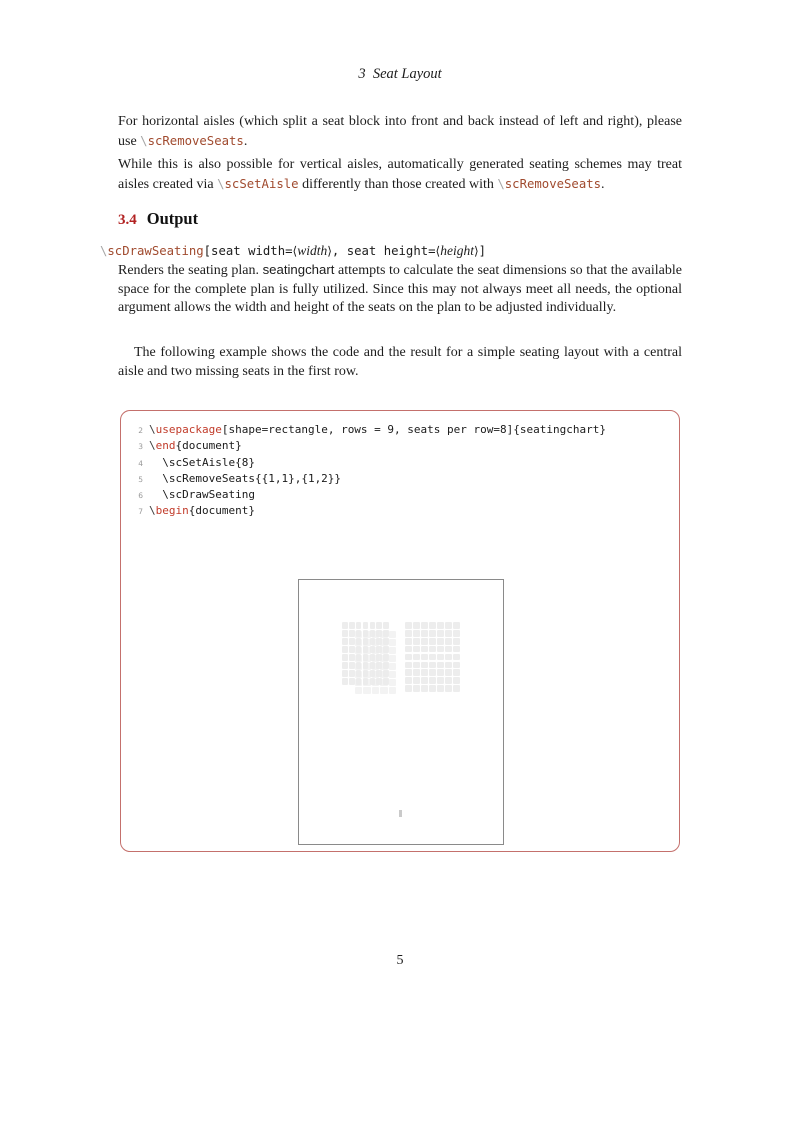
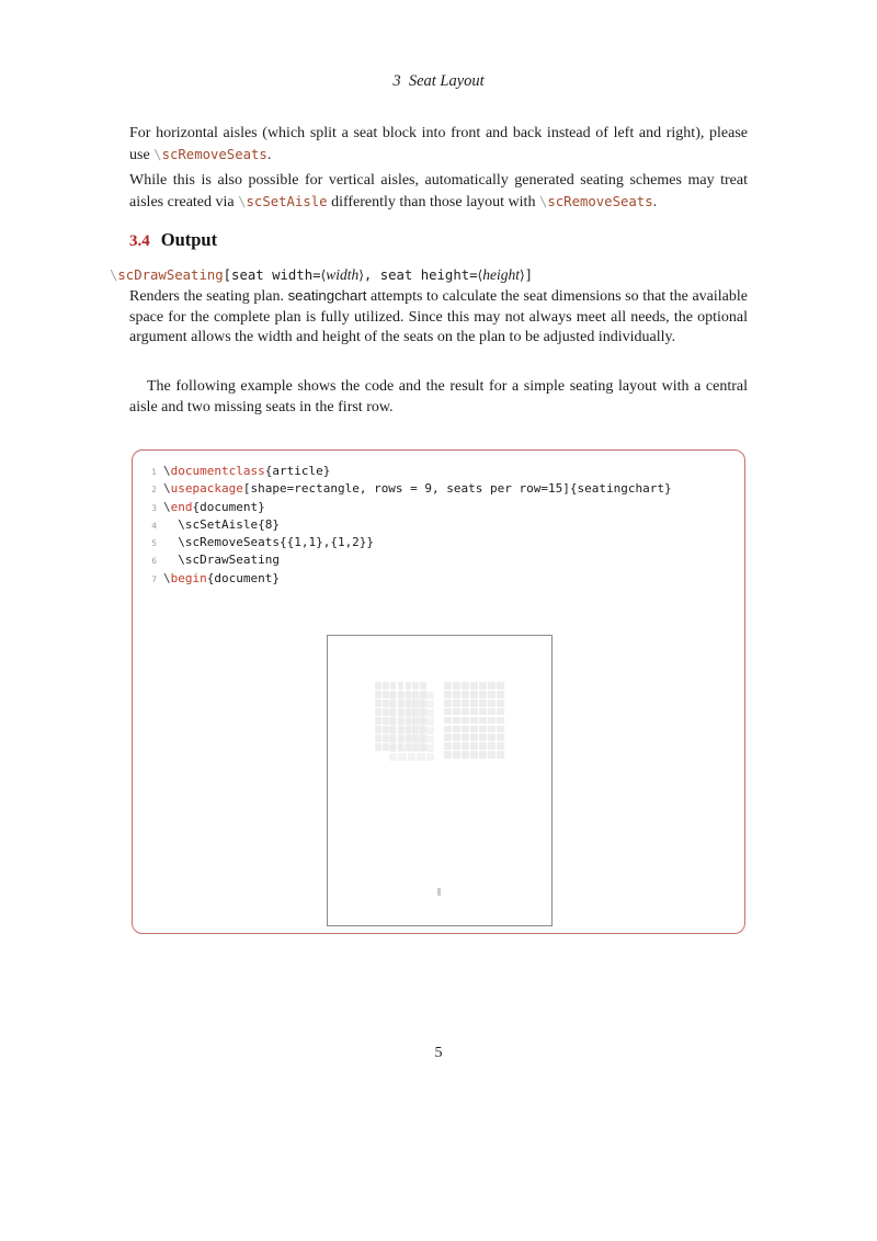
  3 Seat Layout
  For horizontal aisles (which split a seat block into front and back instead of left and right), please use \scRemoveSeats.
- While this is also possible for vertical aisles, automatically generated seating schemes may treat aisles created via \scSetAisle differently than those created with \scRemoveSeats.
+ While this is also possible for vertical aisles, automatically generated seating schemes may treat aisles created via \scSetAisle differently than those layout with \scRemoveSeats.
  3.4 Output
  \scDrawSeating[seat width=⟨width⟩, seat height=⟨height⟩]
  Renders the seating plan. seatingchart attempts to calculate the seat dimensions so that the available space for the complete plan is fully utilized. Since this may not always meet all needs, the optional argument allows the width and height of the seats on the plan to be adjusted individually.
  The following example shows the code and the result for a simple seating layout with a central aisle and two missing seats in the first row.
+ 1
+ \documentclass{article}
  2
- \usepackage[shape=rectangle, rows = 9, seats per row=8]{seatingchart}
+ \usepackage[shape=rectangle, rows = 9, seats per row=15]{seatingchart}
  3
  \end{document}
  4
  \scSetAisle{8}
  5
  \scRemoveSeats{{1,1},{1,2}}
  6
  \scDrawSeating
  7
  \begin{document}
  5
